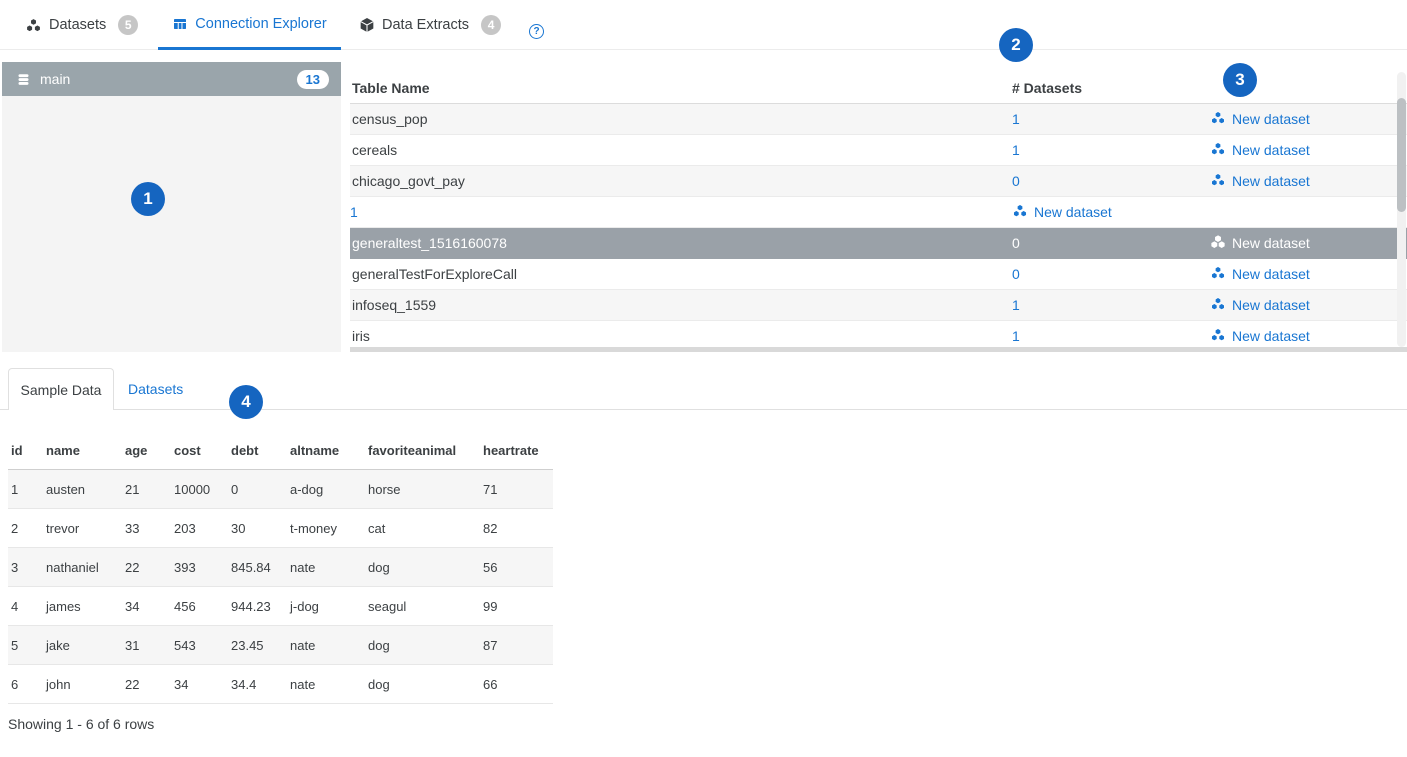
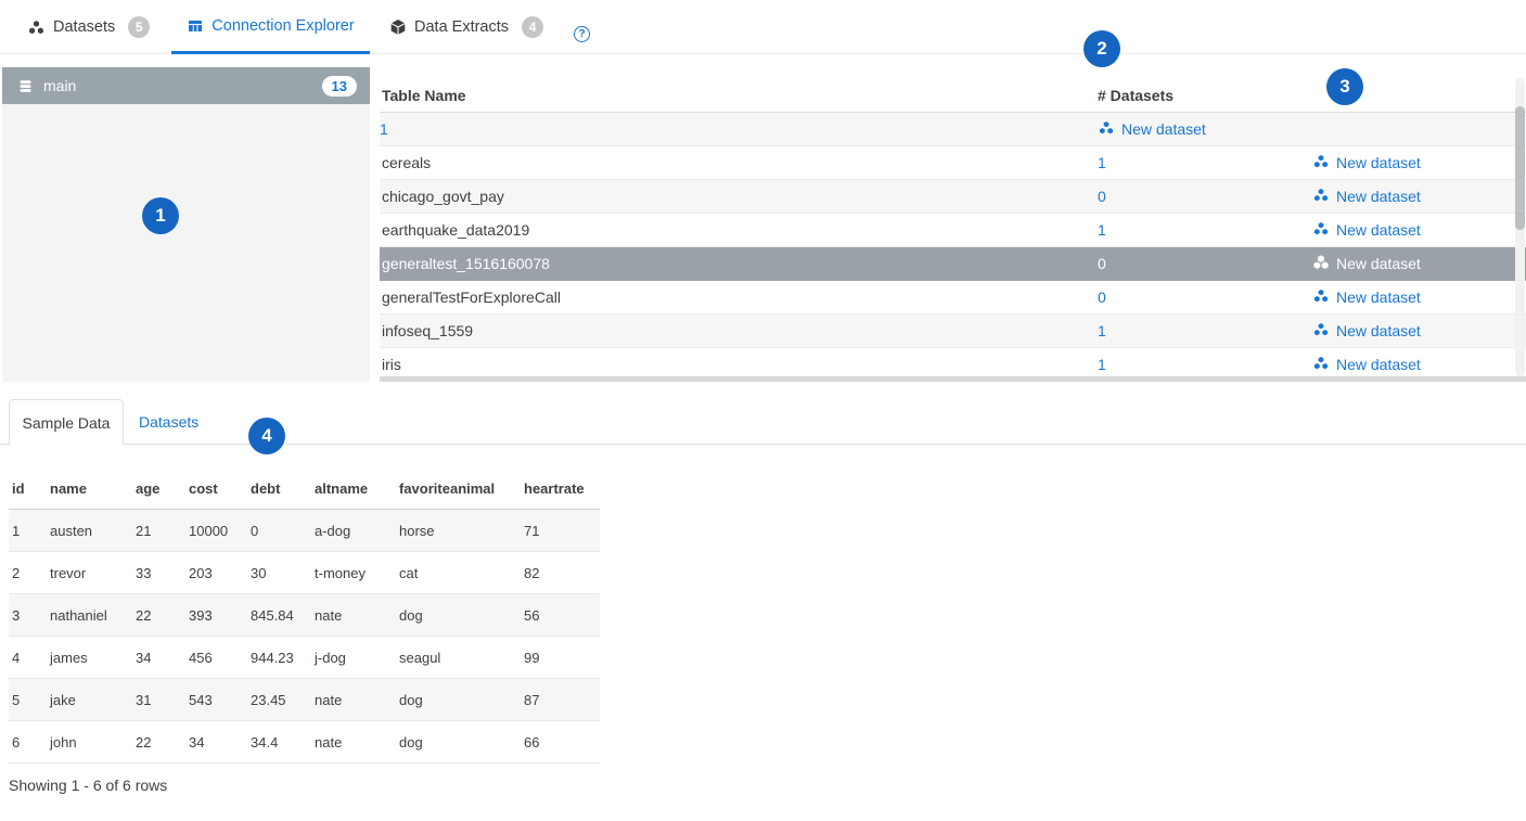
  Datasets
  5
  Connection Explorer
  Data Extracts
  4
  ?
  main
  13
  Table Name
  # Datasets
- census_pop
  1
  New dataset
  cereals
  1
  New dataset
  chicago_govt_pay
  0
  New dataset
+ earthquake_data2019
  1
  New dataset
  generaltest_1516160078
  0
  New dataset
  generalTestForExploreCall
  0
  New dataset
  infoseq_1559
  1
  New dataset
  iris
  1
  New dataset
  Sample Data
  Datasets
  id
  name
  age
  cost
  debt
  altname
  favoriteanimal
  heartrate
  1
  austen
  21
  10000
  0
  a-dog
  horse
  71
  2
  trevor
  33
  203
  30
  t-money
  cat
  82
  3
  nathaniel
  22
  393
  845.84
  nate
  dog
  56
  4
  james
  34
  456
  944.23
  j-dog
  seagul
  99
  5
  jake
  31
  543
  23.45
  nate
  dog
  87
  6
  john
  22
  34
  34.4
  nate
  dog
  66
  Showing 1 - 6 of 6 rows
  1
  2
  3
  4
